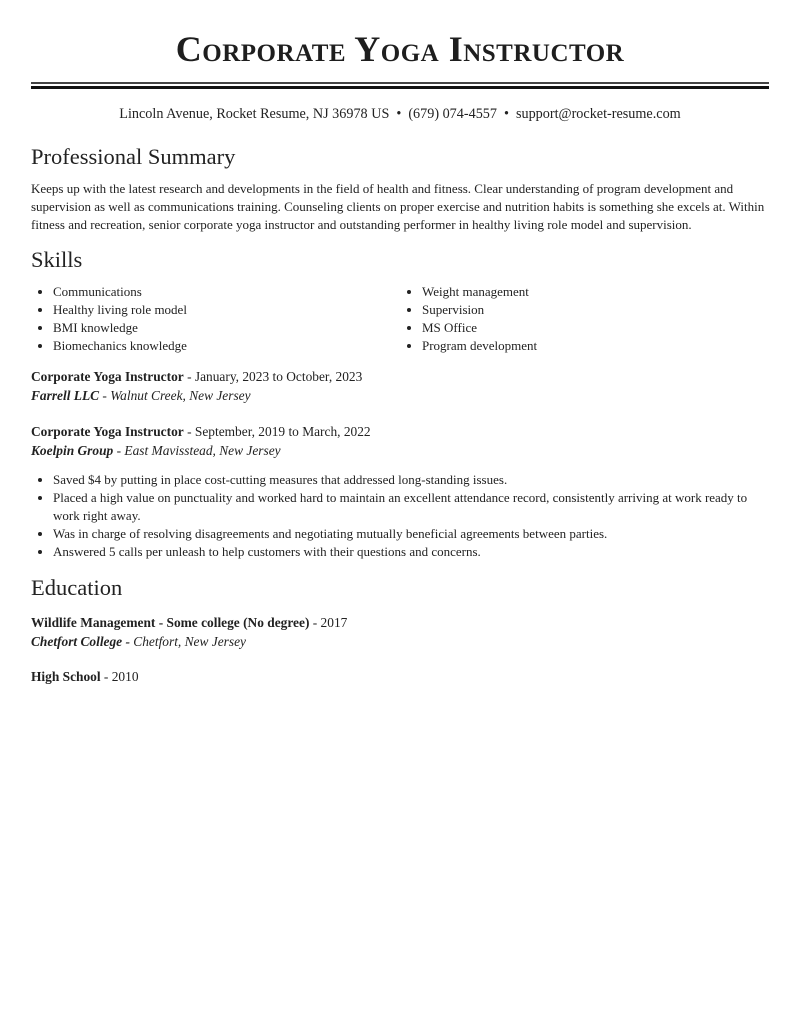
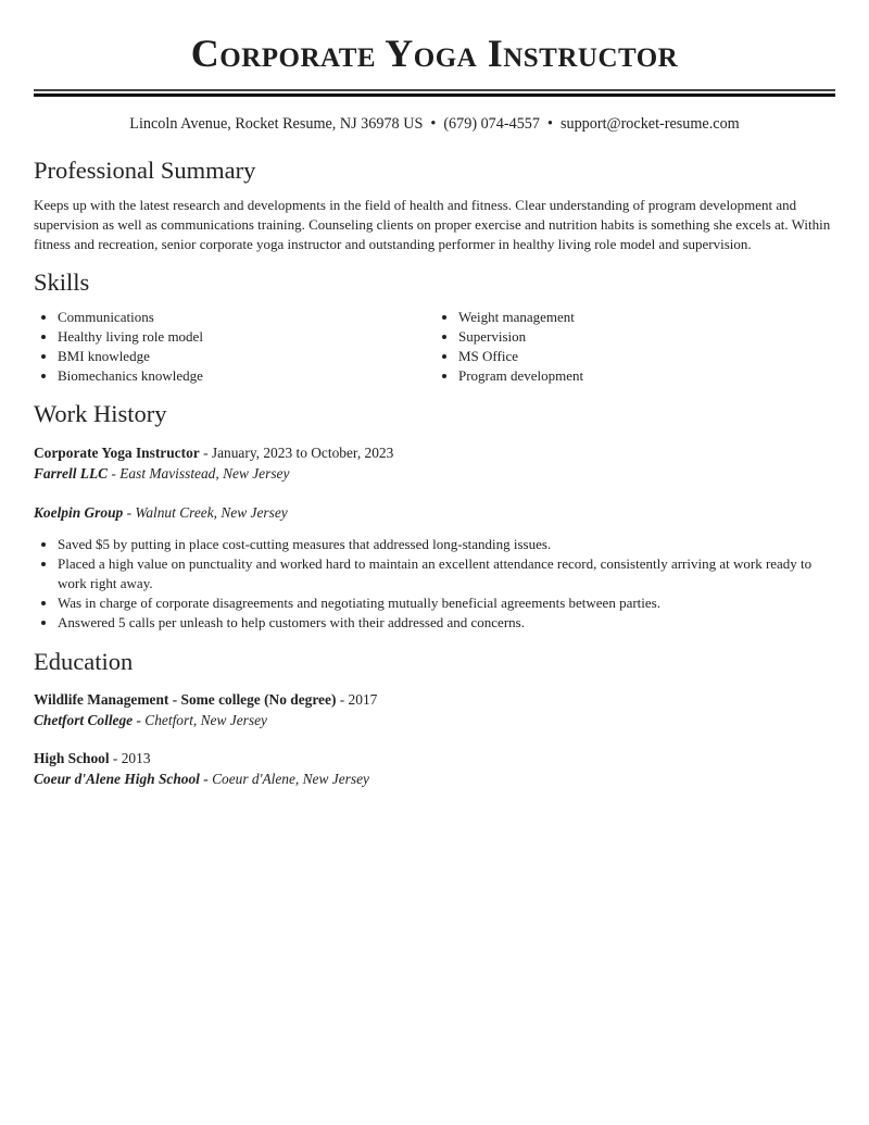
  Corporate Yoga Instructor
  Lincoln Avenue, Rocket Resume, NJ 36978 US • (679) 074-4557 • support@rocket-resume.com
  Professional Summary
  Keeps up with the latest research and developments in the field of health and fitness. Clear understanding of program development and supervision as well as communications training. Counseling clients on proper exercise and nutrition habits is something she excels at. Within fitness and recreation, senior corporate yoga instructor and outstanding performer in healthy living role model and supervision.
  Skills
  Communications
  Healthy living role model
  BMI knowledge
  Biomechanics knowledge
  Weight management
  Supervision
  MS Office
  Program development
+ Work History
  Corporate Yoga Instructor - January, 2023 to October, 2023
- Farrell LLC - Walnut Creek, New Jersey
+ Farrell LLC - East Mavisstead, New Jersey
- Corporate Yoga Instructor - September, 2019 to March, 2022
- Koelpin Group - East Mavisstead, New Jersey
+ Koelpin Group - Walnut Creek, New Jersey
- Saved $4 by putting in place cost-cutting measures that addressed long-standing issues.
+ Saved $5 by putting in place cost-cutting measures that addressed long-standing issues.
  Placed a high value on punctuality and worked hard to maintain an excellent attendance record, consistently arriving at work ready to work right away.
- Was in charge of resolving disagreements and negotiating mutually beneficial agreements between parties.
+ Was in charge of corporate disagreements and negotiating mutually beneficial agreements between parties.
- Answered 5 calls per unleash to help customers with their questions and concerns.
+ Answered 5 calls per unleash to help customers with their addressed and concerns.
  Education
  Wildlife Management - Some college (No degree) - 2017
  Chetfort College - Chetfort, New Jersey
- High School - 2010
+ High School - 2013
+ Coeur d'Alene High School - Coeur d'Alene, New Jersey
